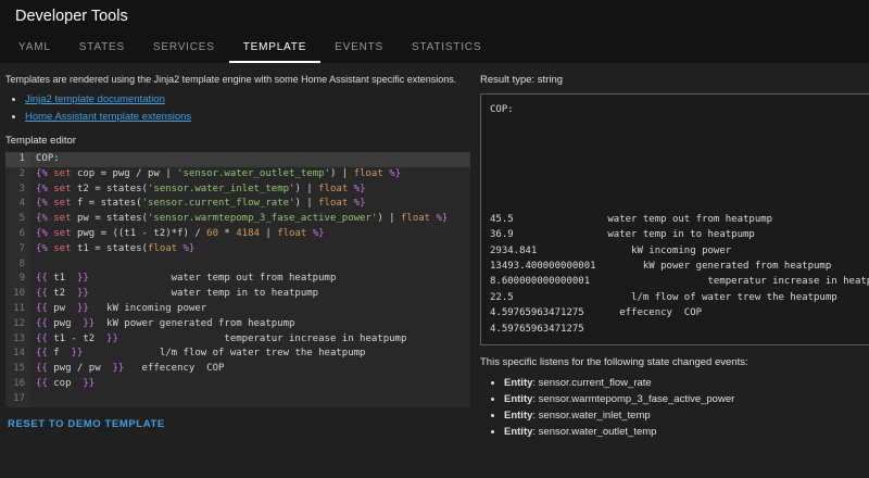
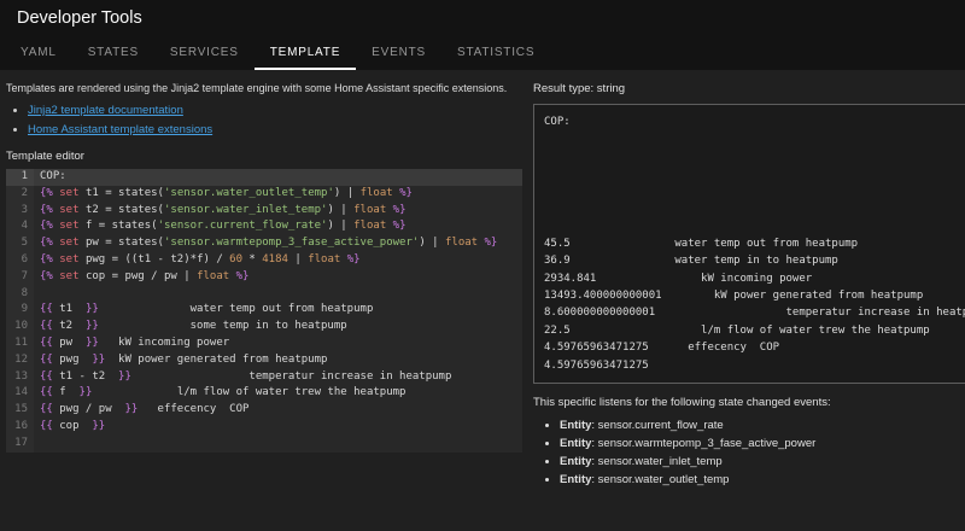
  Developer Tools
  YAML
  STATES
  SERVICES
  TEMPLATE
  EVENTS
  STATISTICS
  Templates are rendered using the Jinja2 template engine with some Home Assistant specific extensions.
  Jinja2 template documentation
  Home Assistant template extensions
  Template editor
  1
  COP:
  2
- {% set cop = pwg / pw | 'sensor.water_outlet_temp') | float %}
+ {% set t1 = states('sensor.water_outlet_temp') | float %}
  3
  {% set t2 = states('sensor.water_inlet_temp') | float %}
  4
  {% set f = states('sensor.current_flow_rate') | float %}
  5
  {% set pw = states('sensor.warmtepomp_3_fase_active_power') | float %}
  6
  {% set pwg = ((t1 - t2)*f) / 60 * 4184 | float %}
  7
- {% set t1 = states(float %}
+ {% set cop = pwg / pw | float %}
  8
  9
  {{ t1 }} water temp out from heatpump
  10
- {{ t2 }} water temp in to heatpump
+ {{ t2 }} some temp in to heatpump
  11
  {{ pw }} kW incoming power
  12
  {{ pwg }} kW power generated from heatpump
  13
  {{ t1 - t2 }} temperatur increase in heatpump
  14
  {{ f }} l/m flow of water trew the heatpump
  15
  {{ pwg / pw }} effecency COP
  16
  {{ cop }}
  17
- RESET TO DEMO TEMPLATE
  Result type: string
  COP:
  45.5 water temp out from heatpump
  36.9 water temp in to heatpump
  2934.841 kW incoming power
  13493.400000000001 kW power generated from heatpump
  8.600000000000001 temperatur increase in heat
  22.5 l/m flow of water trew the heatpump
  4.59765963471275 effecency COP
  4.59765963471275
  This specific listens for the following state changed events:
  Entity: sensor.current_flow_rate
  Entity: sensor.warmtepomp_3_fase_active_power
  Entity: sensor.water_inlet_temp
  Entity: sensor.water_outlet_temp
